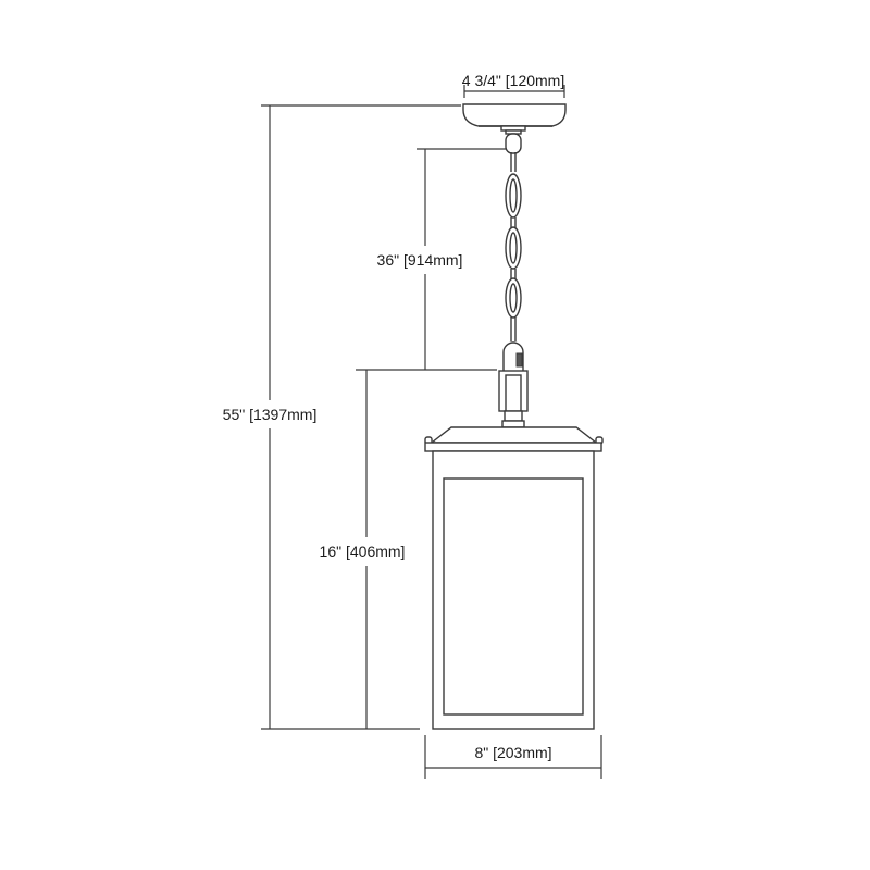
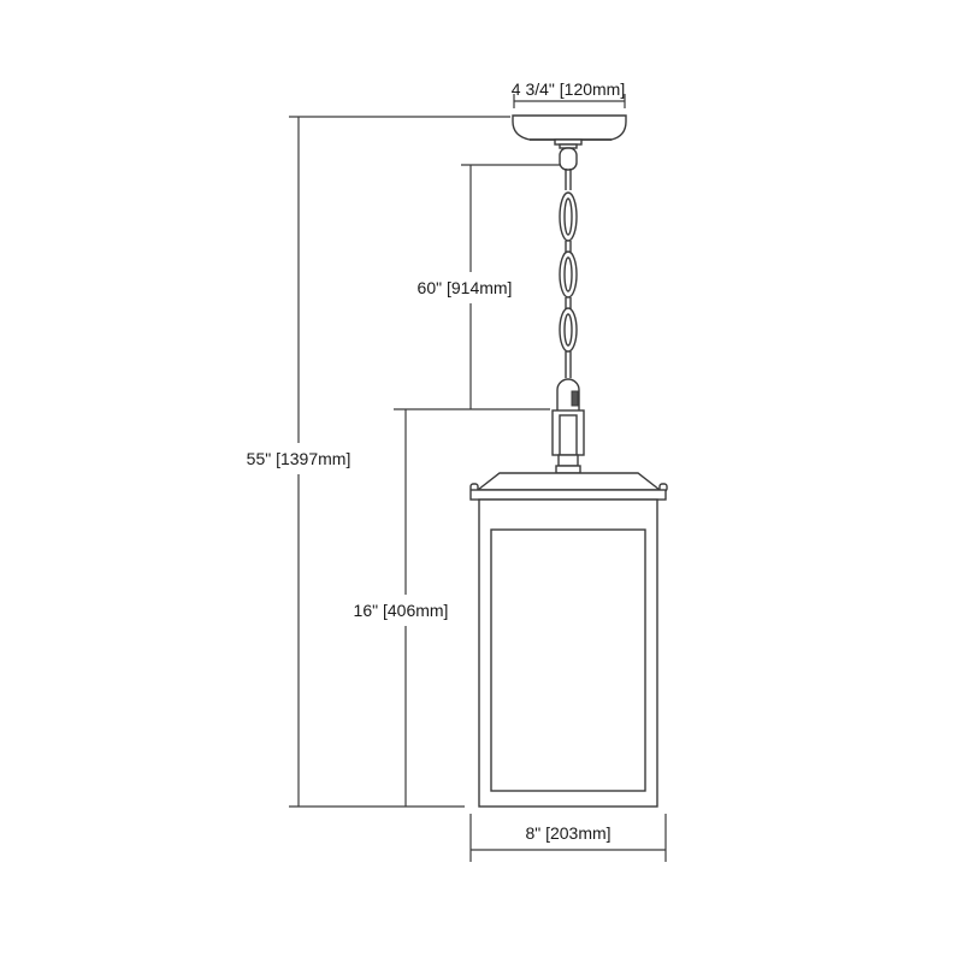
  4 3/4" [120mm]
  55" [1397mm]
- 36" [914mm]
+ 60" [914mm]
  16" [406mm]
  8" [203mm]
